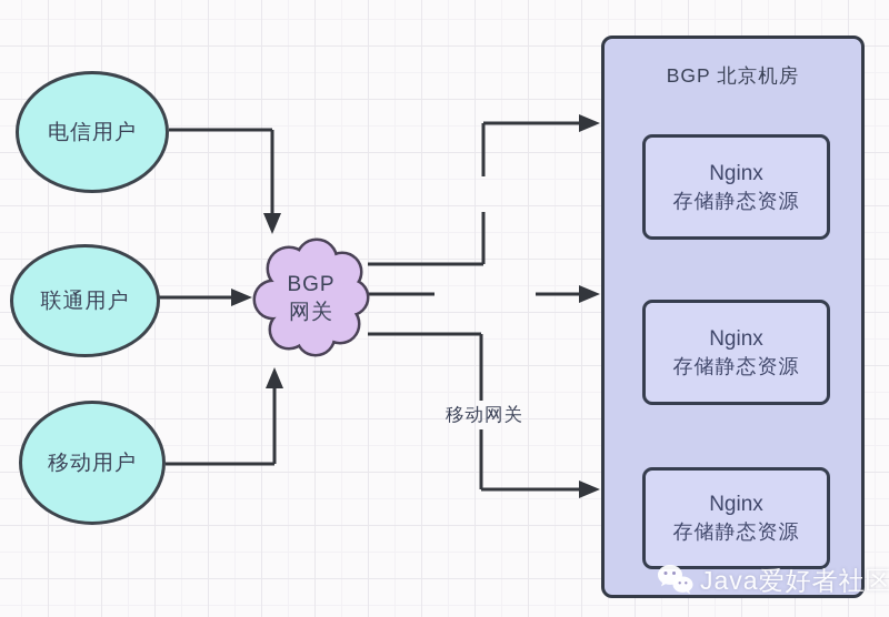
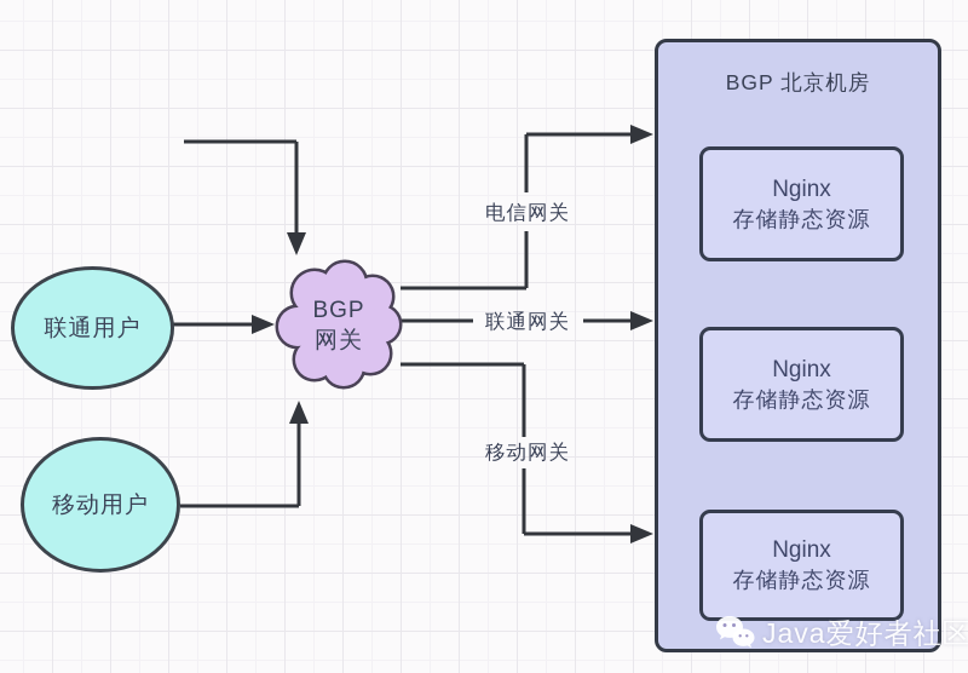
- 电信用户
  联通用户
  移动用户
  BGP
  网关
+ 电信网关
+ 联通网关
  移动网关
  BGP 北京机房
  Nginx
  存储静态资源
  Nginx
  存储静态资源
  Nginx
  存储静态资源
  Java爱好者社区
